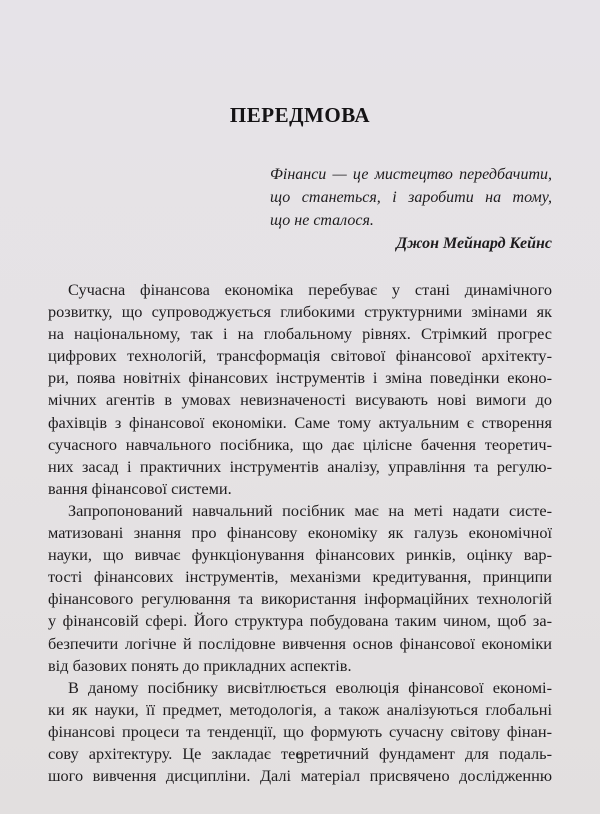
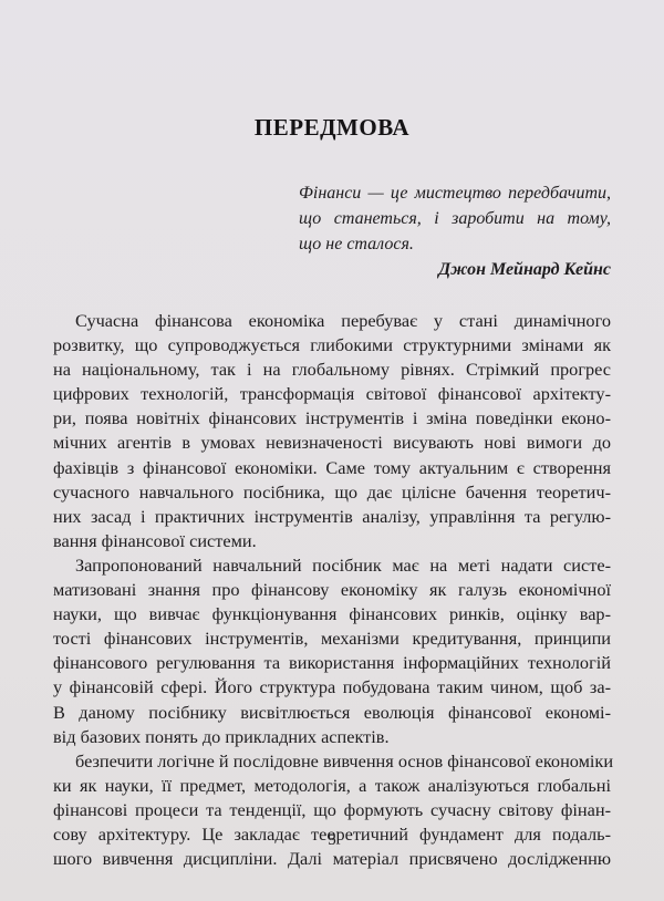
  ПЕРЕДМОВА
  Фінанси — це мистецтво передбачити,
  що станеться, і заробити на тому,
  що не сталося.
  Джон Мейнард Кейнс
  Сучасна фінансова економіка перебуває у стані динамічного
  розвитку, що супроводжується глибокими структурними змінами як
  на національному, так і на глобальному рівнях. Стрімкий прогрес
  цифрових технологій, трансформація світової фінансової архітекту-
  ри, поява новітніх фінансових інструментів і зміна поведінки еконо-
  мічних агентів в умовах невизначеності висувають нові вимоги до
  фахівців з фінансової економіки. Саме тому актуальним є створення
  сучасного навчального посібника, що дає цілісне бачення теоретич-
  них засад і практичних інструментів аналізу, управління та регулю-
  вання фінансової системи.
  Запропонований навчальний посібник має на меті надати систе-
  матизовані знання про фінансову економіку як галузь економічної
  науки, що вивчає функціонування фінансових ринків, оцінку вар-
  тості фінансових інструментів, механізми кредитування, принципи
  фінансового регулювання та використання інформаційних технологій
  у фінансовій сфері. Його структура побудована таким чином, щоб за-
- безпечити логічне й послідовне вивчення основ фінансової економіки
+ В даному посібнику висвітлюється еволюція фінансової економі-
  від базових понять до прикладних аспектів.
- В даному посібнику висвітлюється еволюція фінансової економі-
+ безпечити логічне й послідовне вивчення основ фінансової економіки
  ки як науки, її предмет, методологія, а також аналізуються глобальні
  фінансові процеси та тенденції, що формують сучасну світову фінан-
  сову архітектуру. Це закладає теоретичний фундамент для подаль-
  шого вивчення дисципліни. Далі матеріал присвячено дослідженню
  5
